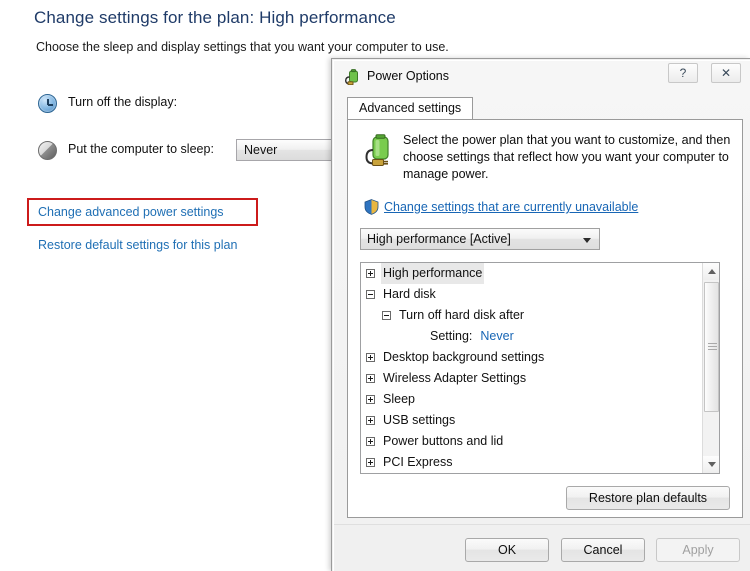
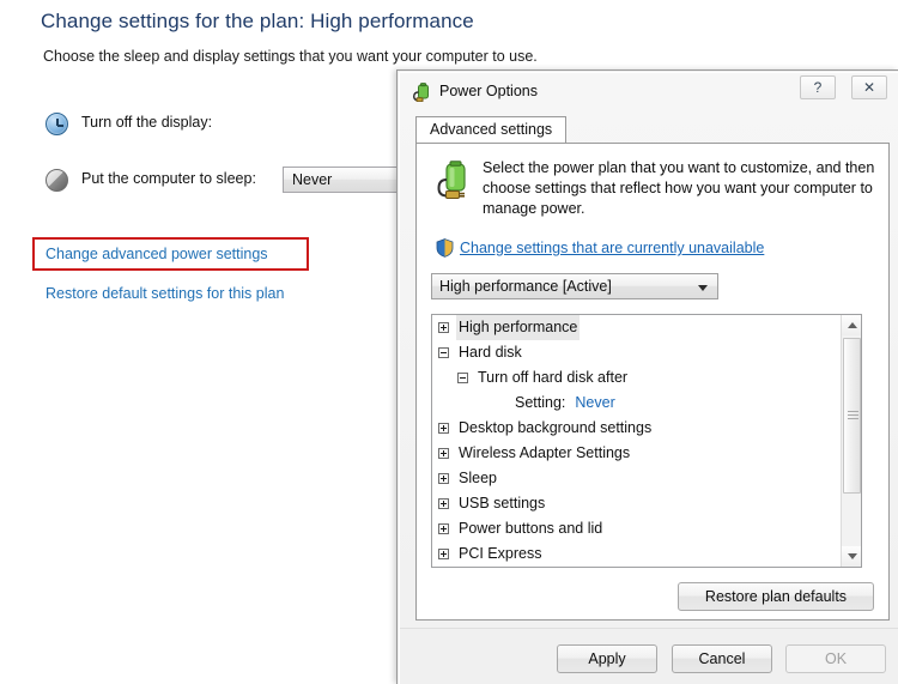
  Change settings for the plan: High performance
  Choose the sleep and display settings that you want your computer to use.
  Turn off the display:
  Put the computer to sleep:
  Never
  Change advanced power settings
  Restore default settings for this plan
  Power Options
  ?
  ✕
  Advanced settings
  Select the power plan that you want to customize, and then choose settings that reflect how you want your computer to manage power.
  Change settings that are currently unavailable
  High performance [Active]
  High performance
  Hard disk
  Turn off hard disk after
  Setting: Never
  Desktop background settings
  Wireless Adapter Settings
  Sleep
  USB settings
  Power buttons and lid
  PCI Express
  Restore plan defaults
- OK
+ Apply
  Cancel
- Apply
+ OK
